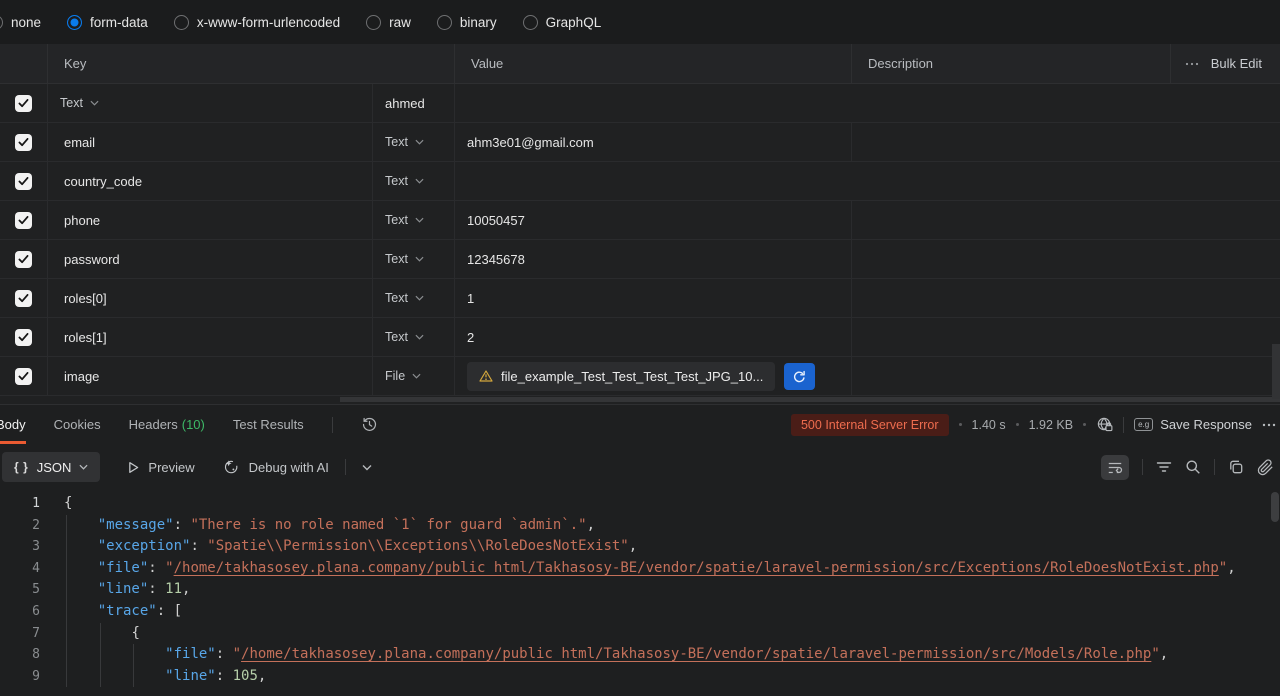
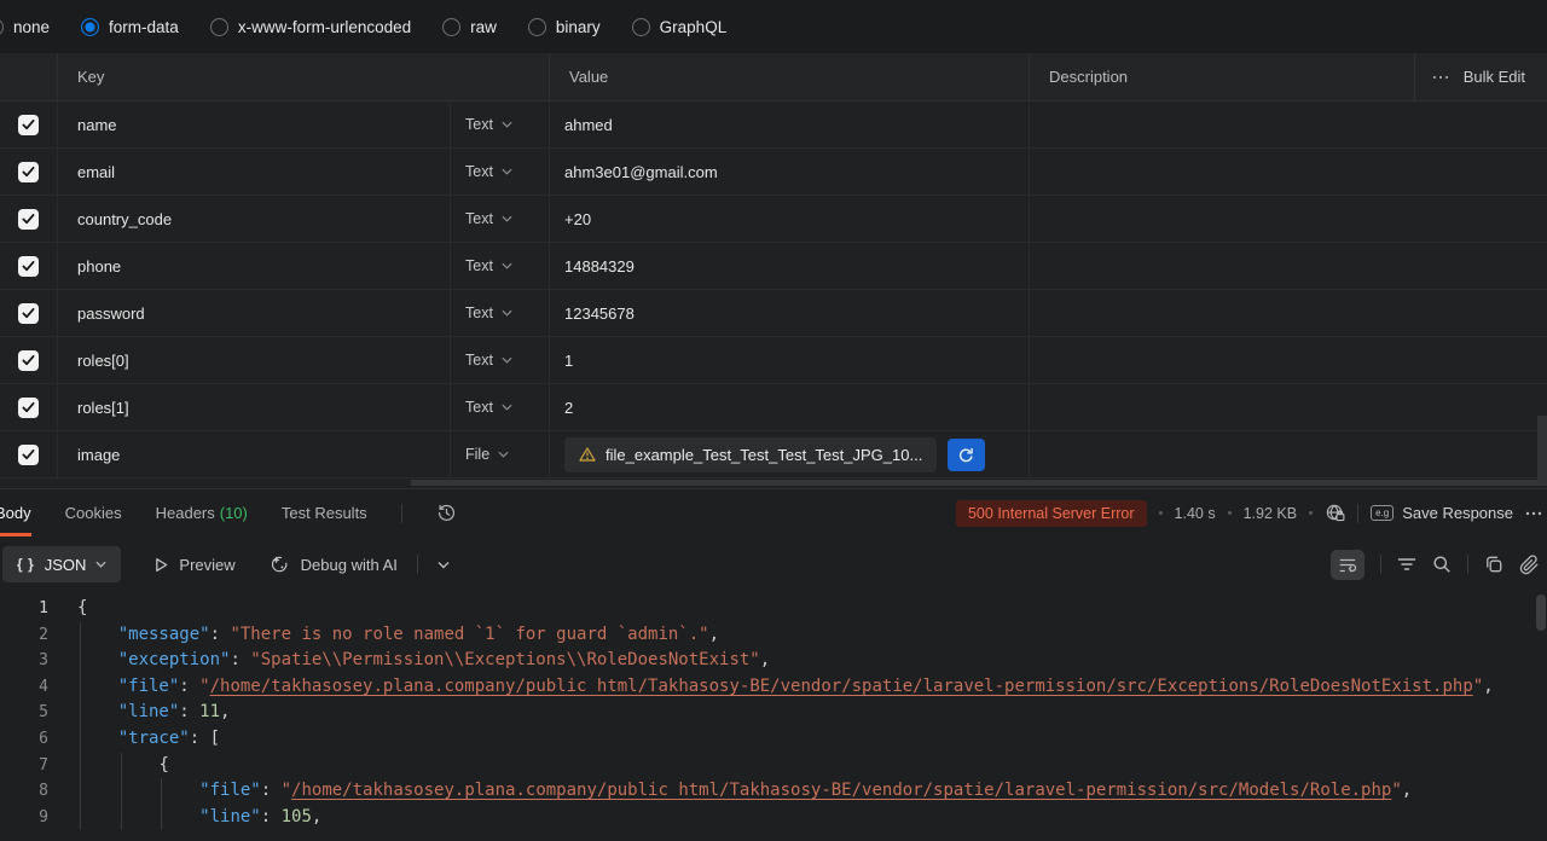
  none
  form-data
  x-www-form-urlencoded
  raw
  binary
  GraphQL
  Key
  Value
  Description
  Bulk Edit
+ name
  Text
  ahmed
  email
  Text
  ahm3e01@gmail.com
  country_code
  Text
+ +20
  phone
  Text
- 10050457
+ 14884329
  password
  Text
  12345678
  roles[0]
  Text
  1
  roles[1]
  Text
  2
  image
  File
  file_example_Test_Test_Test_Test_JPG_10...
  Body
  Cookies
  Headers
  (10)
  Test Results
  500 Internal Server Error
  1.40 s
  1.92 KB
  e.g
  Save Response
  { }
  JSON
  Preview
  Debug with AI
  1
  {
  2
  "message": "There is no role named `1` for guard `admin`.",
  3
  "exception": "Spatie\\Permission\\Exceptions\\RoleDoesNotExist",
  4
  "file": "/home/takhasosey.plana.company/public_html/Takhasosy-BE/vendor/spatie/laravel-permission/src/Exceptions/RoleDoesNotExist.php",
  5
  "line": 11,
  6
  "trace": [
  7
  {
  8
  "file": "/home/takhasosey.plana.company/public_html/Takhasosy-BE/vendor/spatie/laravel-permission/src/Models/Role.php",
  9
  "line": 105,
